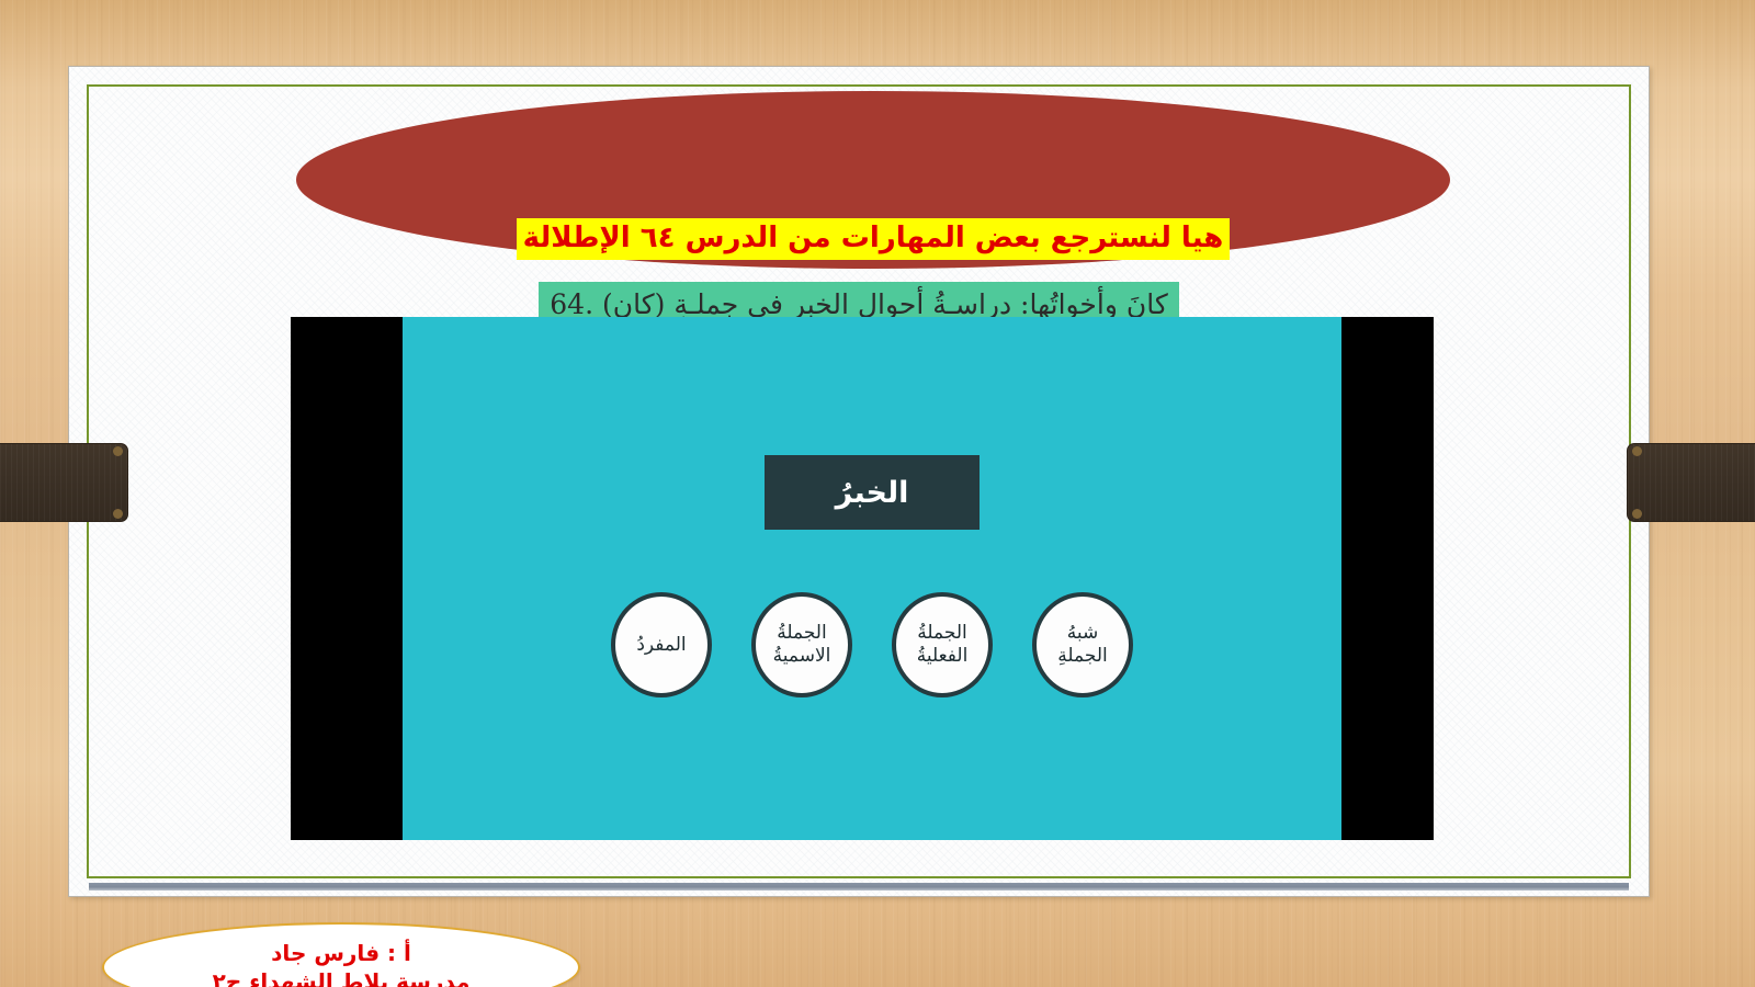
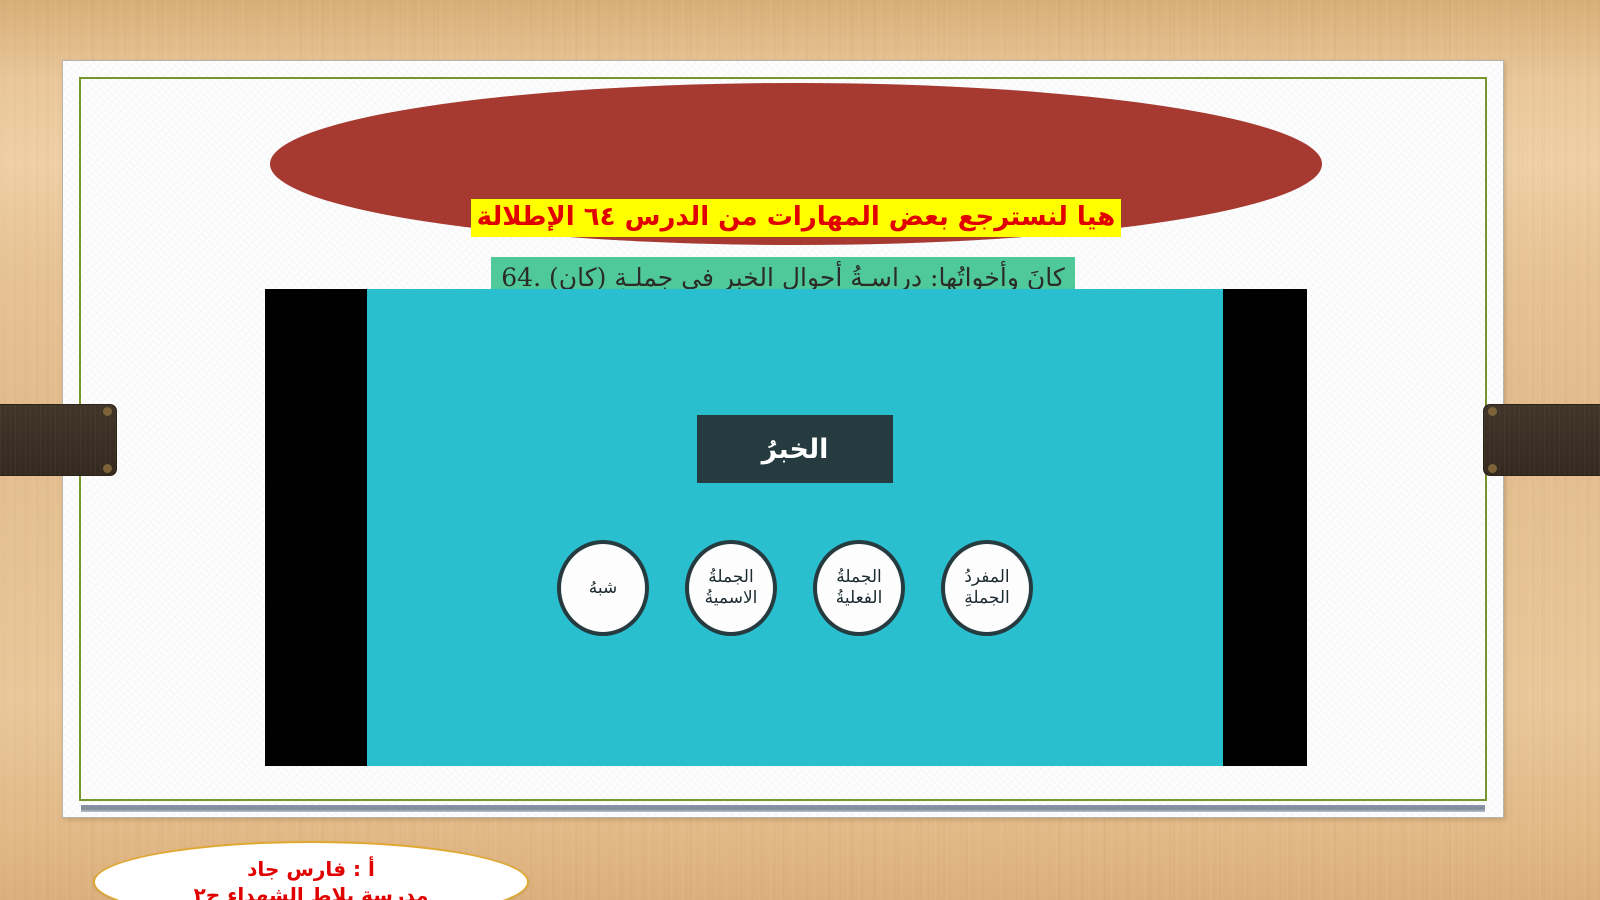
  هيا لنسترجع بعض المهارات من الدرس ٦٤ الإطلالة
  كانَ وأخواتُها: دراسـةُ أحوالِ الخبر في جملـةِ (كان) .64
  الخبرُ
- شبهُ
+ المفردُ
  الجملةِ
  الجملةُ
  الفعليةُ
  الجملةُ
  الاسميةُ
- المفردُ
+ شبهُ
  أ : فارس جاد
  مدرسة بلاط الشهداء ح٢
